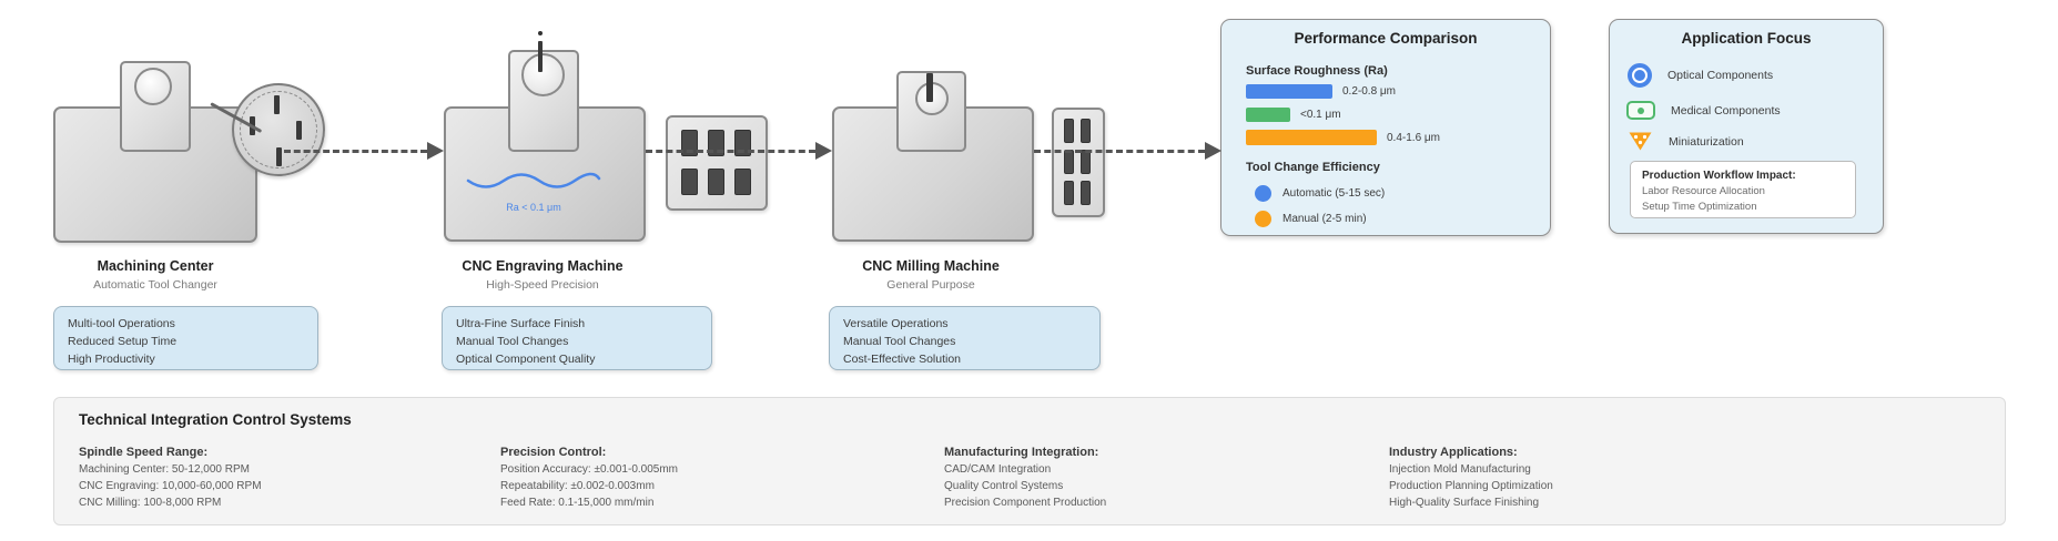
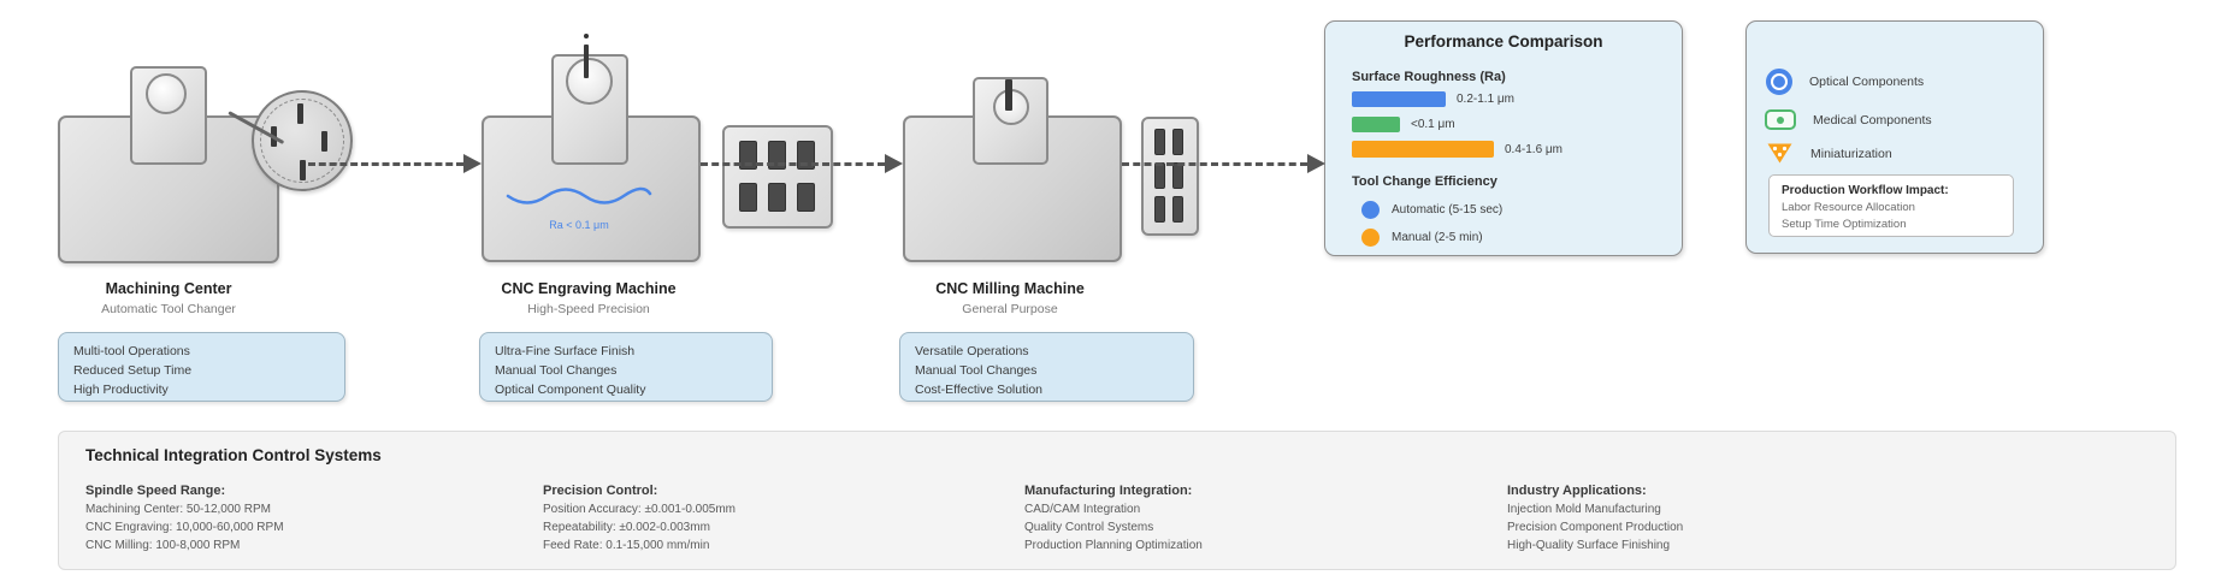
  Machining Center
  Automatic Tool Changer
  Multi-tool Operations
  Reduced Setup Time
  High Productivity
  Ra < 0.1 μm
  CNC Engraving Machine
  High-Speed Precision
  Ultra-Fine Surface Finish
  Manual Tool Changes
  Optical Component Quality
  CNC Milling Machine
  General Purpose
  Versatile Operations
  Manual Tool Changes
  Cost-Effective Solution
  Performance Comparison
  Surface Roughness (Ra)
- 0.2-0.8 μm
+ 0.2-1.1 μm
  <0.1 μm
  0.4-1.6 μm
  Tool Change Efficiency
  Automatic (5-15 sec)
  Manual (2-5 min)
- Application Focus
  Optical Components
  Medical Components
  Miniaturization
  Production Workflow Impact:
  Labor Resource Allocation
  Setup Time Optimization
  Technical Integration Control Systems
  Spindle Speed Range:
  Machining Center: 50-12,000 RPM
  CNC Engraving: 10,000-60,000 RPM
  CNC Milling: 100-8,000 RPM
  Precision Control:
  Position Accuracy: ±0.001-0.005mm
  Repeatability: ±0.002-0.003mm
  Feed Rate: 0.1-15,000 mm/min
  Manufacturing Integration:
  CAD/CAM Integration
  Quality Control Systems
- Precision Component Production
+ Production Planning Optimization
  Industry Applications:
  Injection Mold Manufacturing
- Production Planning Optimization
+ Precision Component Production
  High-Quality Surface Finishing
